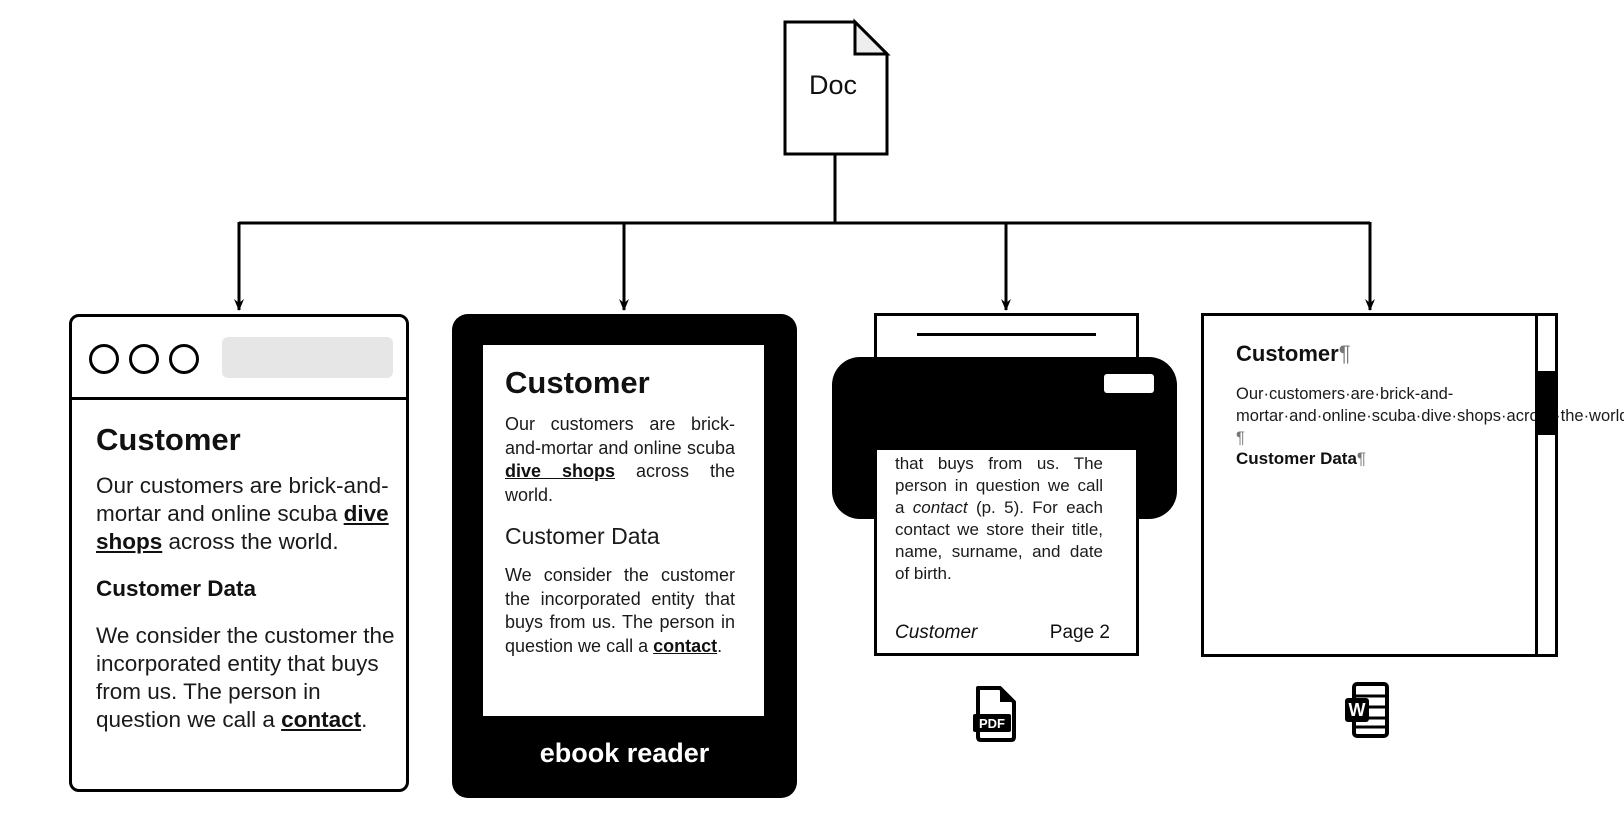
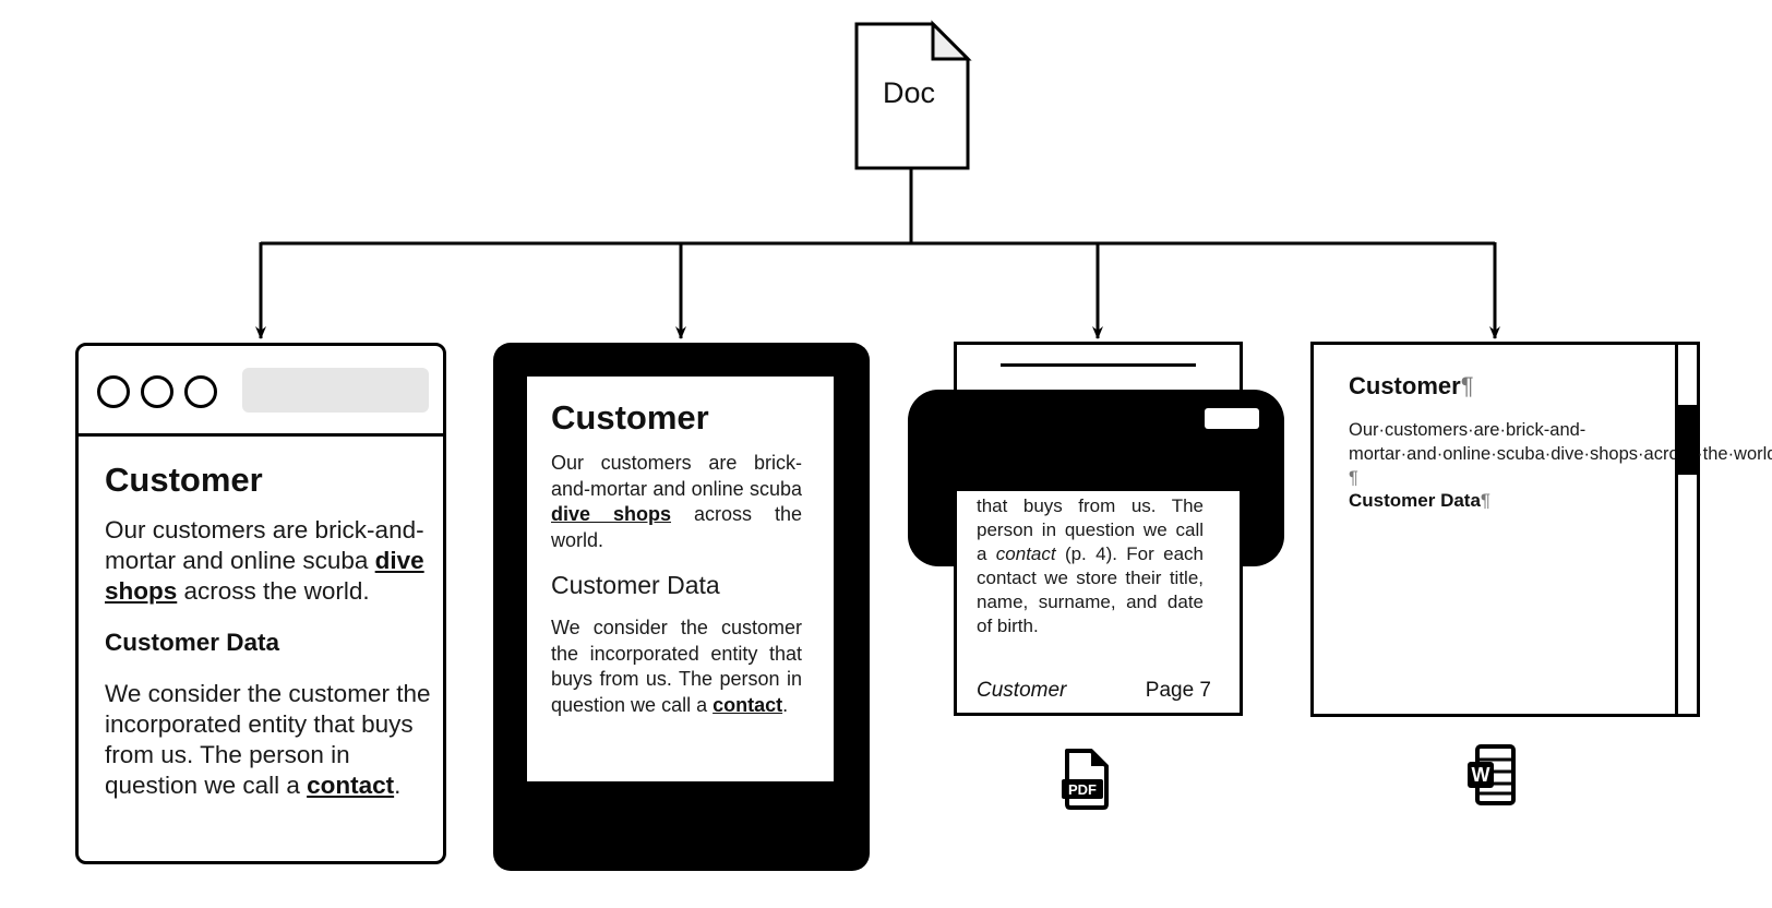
  Doc
  Customer
  Our customers are brick-and-mortar and online scuba dive shops across the world.
  Customer Data
  We consider the customer the incorporated entity that buys from us. The person in question we call a contact.
  Customer
  Our customers are brick-and-mortar and online scuba dive shops across the world.
  Customer Data
  We consider the customer the incorporated entity that buys from us. The person in question we call a contact.
- ebook reader
- that buys from us. The person in question we call a contact (p. 5). For each contact we store their title, name, surname, and date of birth.
+ that buys from us. The person in question we call a contact (p. 4). For each contact we store their title, name, surname, and date of birth.
  Customer
- Page 2
+ Page 7
  PDF
  Customer¶
  Our·customers·are·brick-and-mortar·and·online·scuba·dive·shops·acr·the·worl
  ¶
  Customer Data¶
  W
